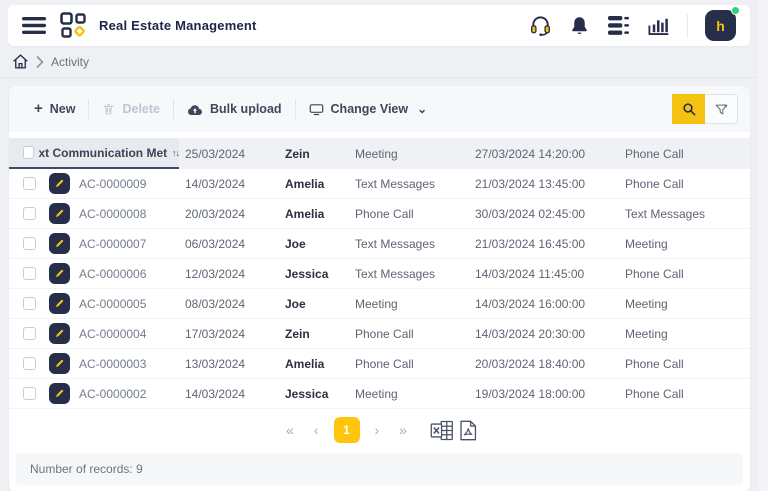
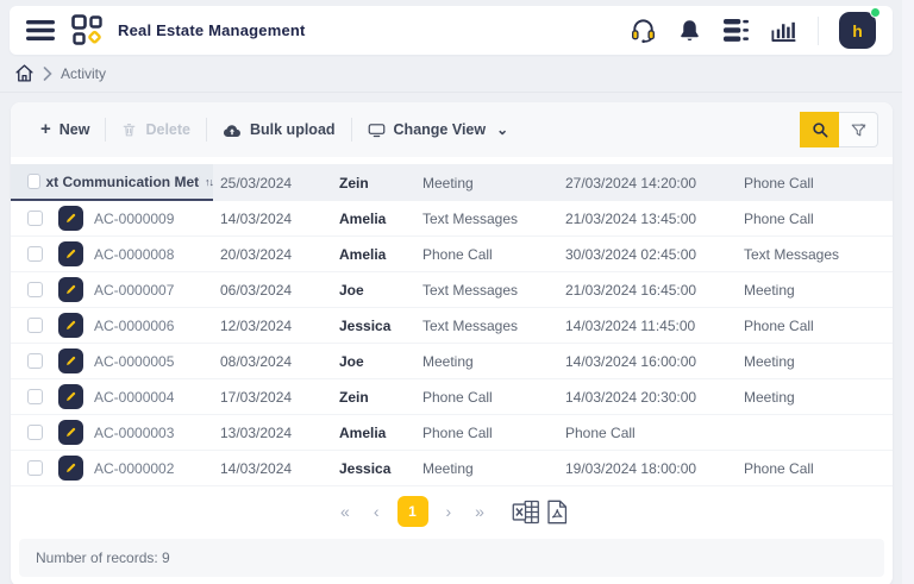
  Real Estate Management
  h
  Activity
  +
  New
  Delete
  Bulk upload
  Change View
  ⌄
  xt Communication Met
  ↑↓
  25/03/2024
  Zein
  Meeting
  27/03/2024 14:20:00
  Phone Call
  AC-0000009
  14/03/2024
  Amelia
  Text Messages
  21/03/2024 13:45:00
  Phone Call
  AC-0000008
  20/03/2024
  Amelia
  Phone Call
  30/03/2024 02:45:00
  Text Messages
  AC-0000007
  06/03/2024
  Joe
  Text Messages
  21/03/2024 16:45:00
  Meeting
  AC-0000006
  12/03/2024
  Jessica
  Text Messages
  14/03/2024 11:45:00
  Phone Call
  AC-0000005
  08/03/2024
  Joe
  Meeting
  14/03/2024 16:00:00
  Meeting
  AC-0000004
  17/03/2024
  Zein
  Phone Call
  14/03/2024 20:30:00
  Meeting
  AC-0000003
  13/03/2024
  Amelia
  Phone Call
- 20/03/2024 18:40:00
  Phone Call
  AC-0000002
  14/03/2024
  Jessica
  Meeting
  19/03/2024 18:00:00
  Phone Call
  «
  ‹
  1
  ›
  »
  Number of records: 9
